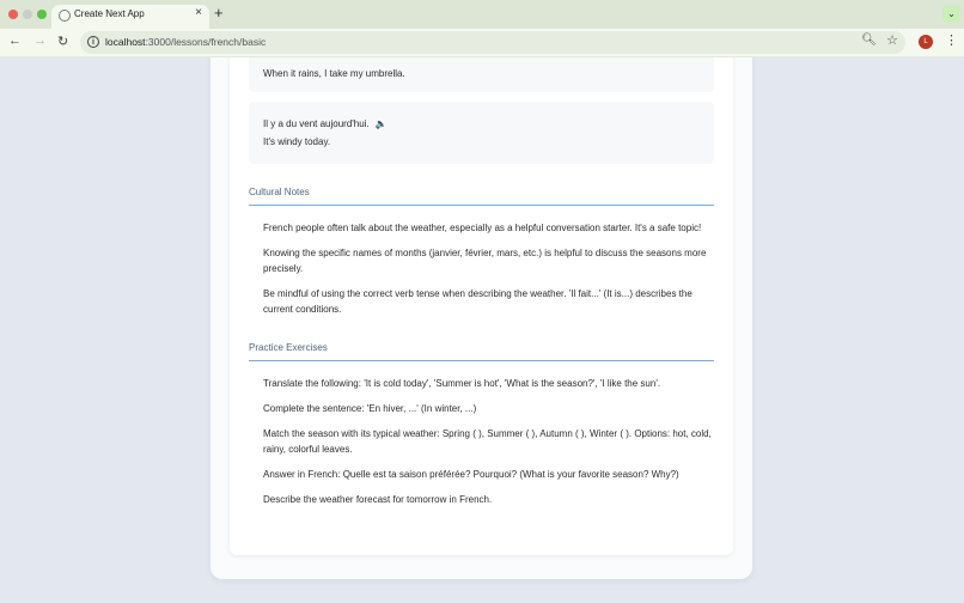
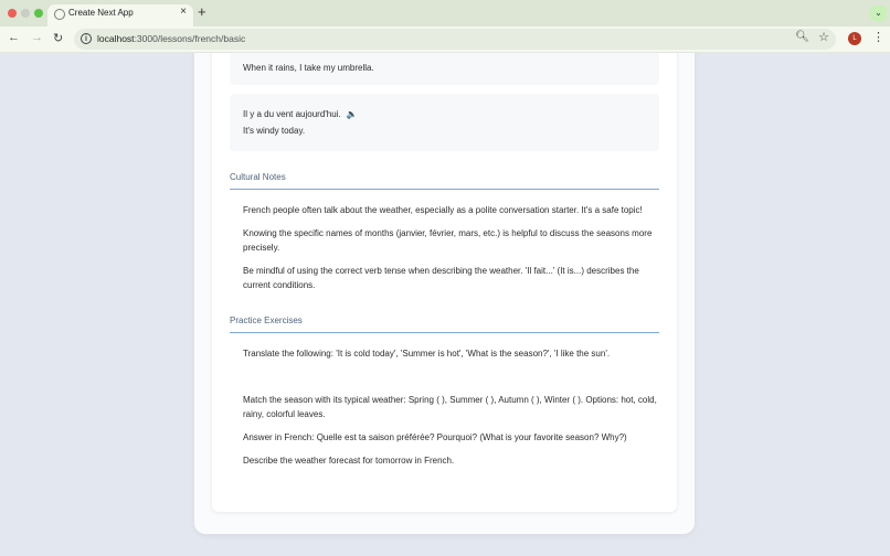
  Create Next App
  ×
  +
  ⌄
  ←
  →
  ↻
  localhost:3000/lessons/french/basic
  🔍︎
  ☆
  ⋮
  When it rains, I take my umbrella.
  Il y a du vent aujourd'hui. 🔈
  It's windy today.
  Cultural Notes
- French people often talk about the weather, especially as a helpful conversation starter. It's a safe topic!
+ French people often talk about the weather, especially as a polite conversation starter. It's a safe topic!
  Knowing the specific names of months (janvier, février, mars, etc.) is helpful to discuss the seasons more precisely.
  Be mindful of using the correct verb tense when describing the weather. 'Il fait...' (It is...) describes the current conditions.
  Practice Exercises
  Translate the following: 'It is cold today', 'Summer is hot', 'What is the season?', 'I like the sun'.
- Complete the sentence: 'En hiver, ...' (In winter, ...)
  Match the season with its typical weather: Spring ( ), Summer ( ), Autumn ( ), Winter ( ). Options: hot, cold, rainy, colorful leaves.
  Answer in French: Quelle est ta saison préférée? Pourquoi? (What is your favorite season? Why?)
  Describe the weather forecast for tomorrow in French.
